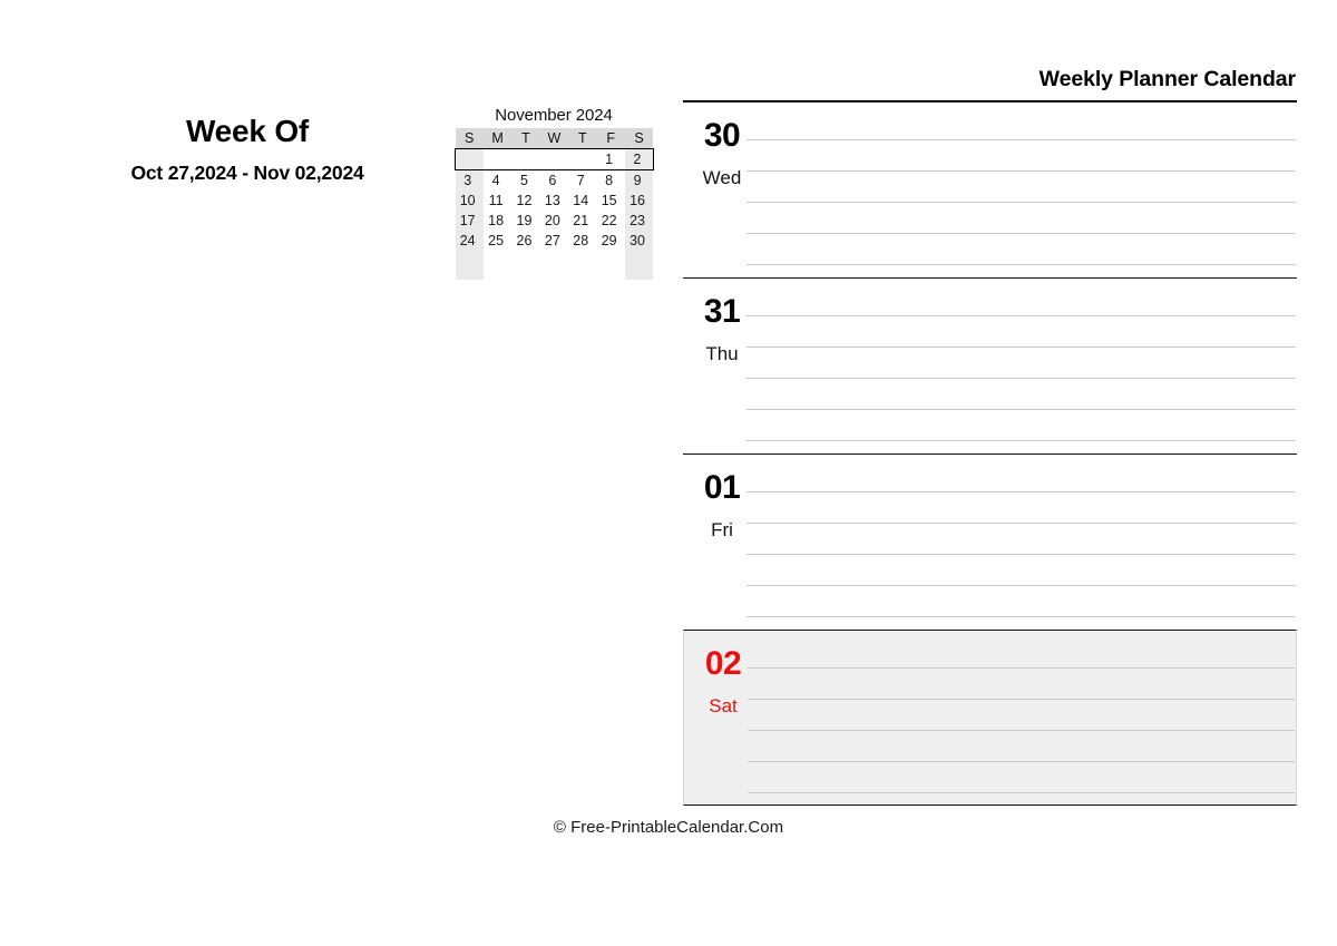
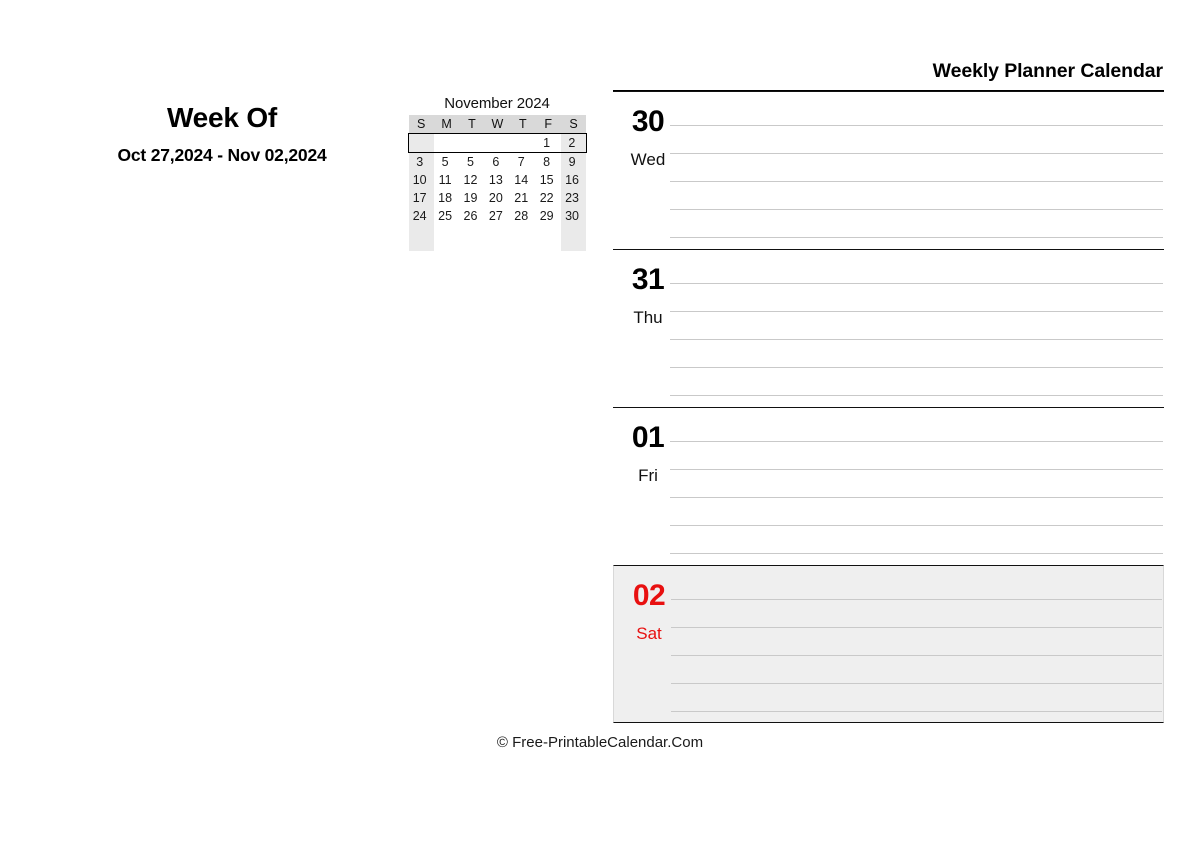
  Week Of
  Oct 27,2024 - Nov 02,2024
  November 2024
  S	M	T	W	T	F	S
  					1	2
- 3	4	5	6	7	8	9
+ 3	5	5	6	7	8	9
  10	11	12	13	14	15	16
  17	18	19	20	21	22	23
  24	25	26	27	28	29	30
  Weekly Planner Calendar
  30
  Wed
  31
  Thu
  01
  Fri
  02
  Sat
  © Free-PrintableCalendar.Com
